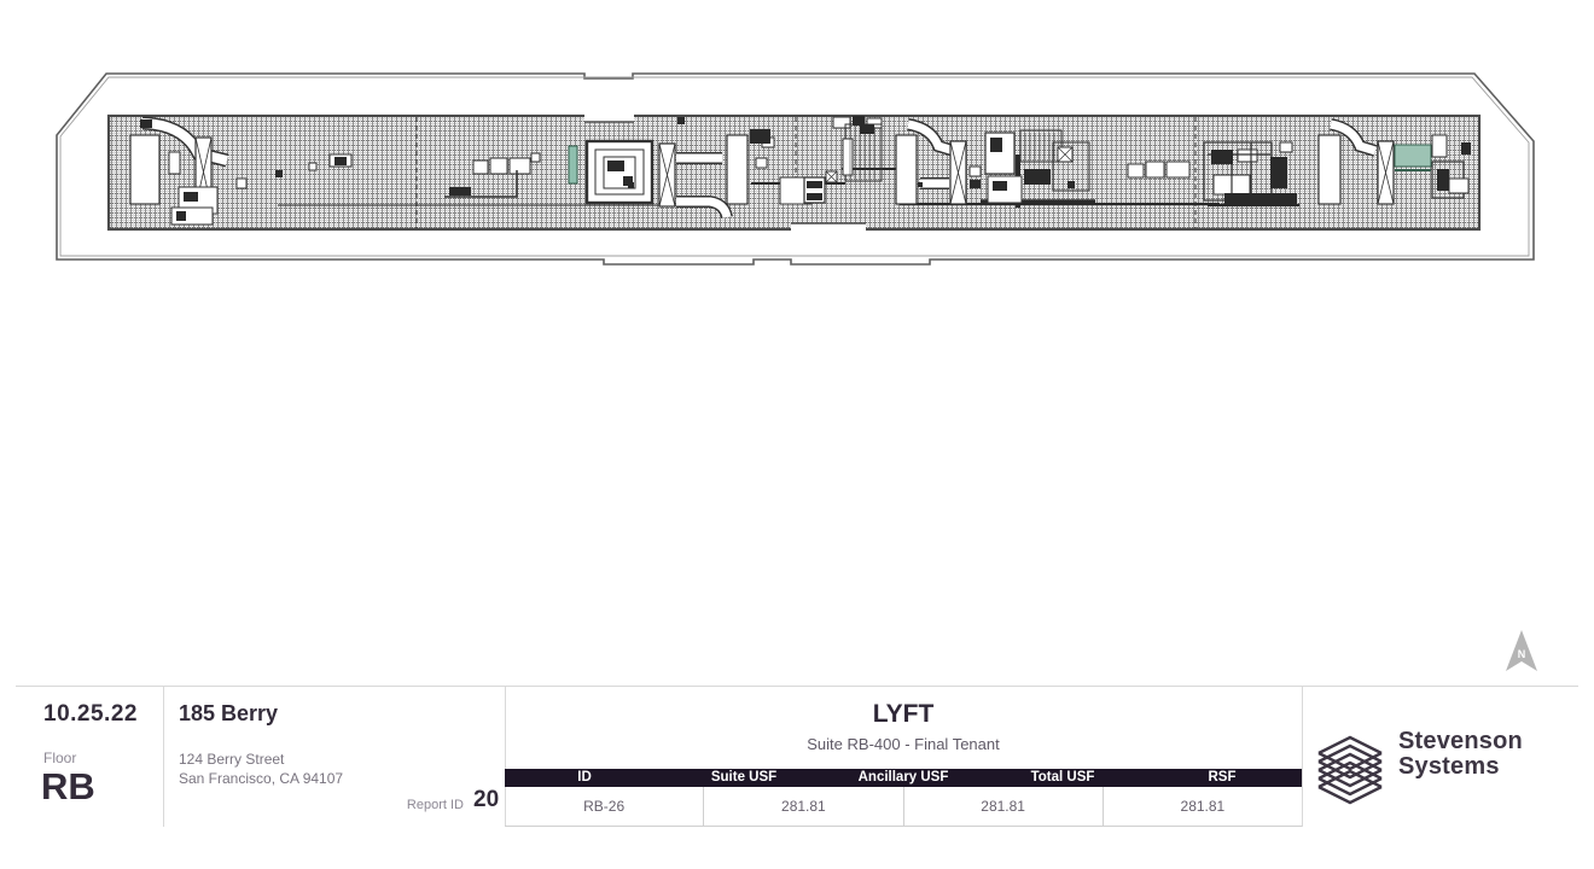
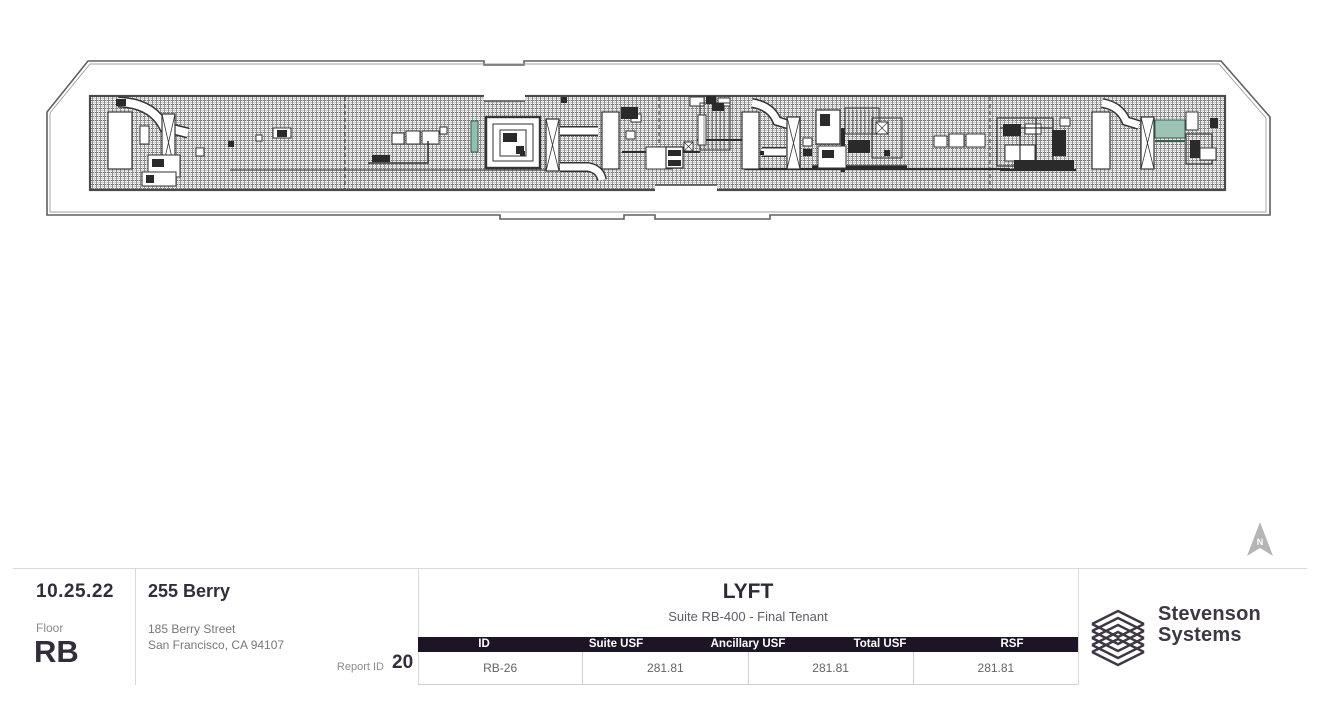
  N
  10.25.22
  Floor
  RB
- 185 Berry
+ 255 Berry
- 124 Berry Street
+ 185 Berry Street
  San Francisco, CA 94107
  Report ID
  20
  LYFT
  Suite RB-400 - Final Tenant
  ID
  Suite USF
  Ancillary USF
  Total USF
  RSF
  RB-26
  281.81
  281.81
  281.81
  Stevenson
  Systems
